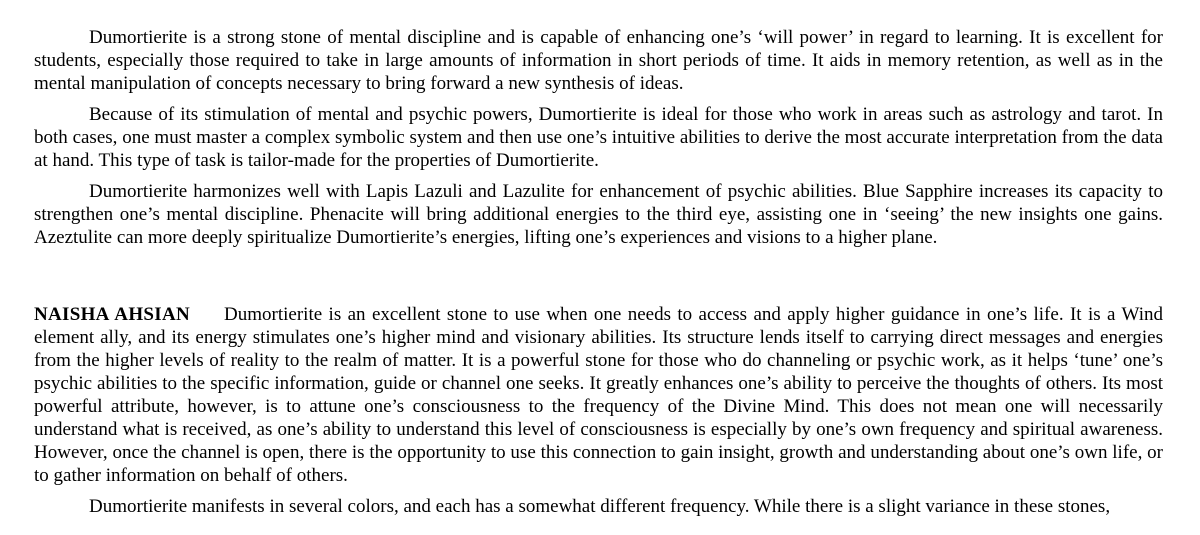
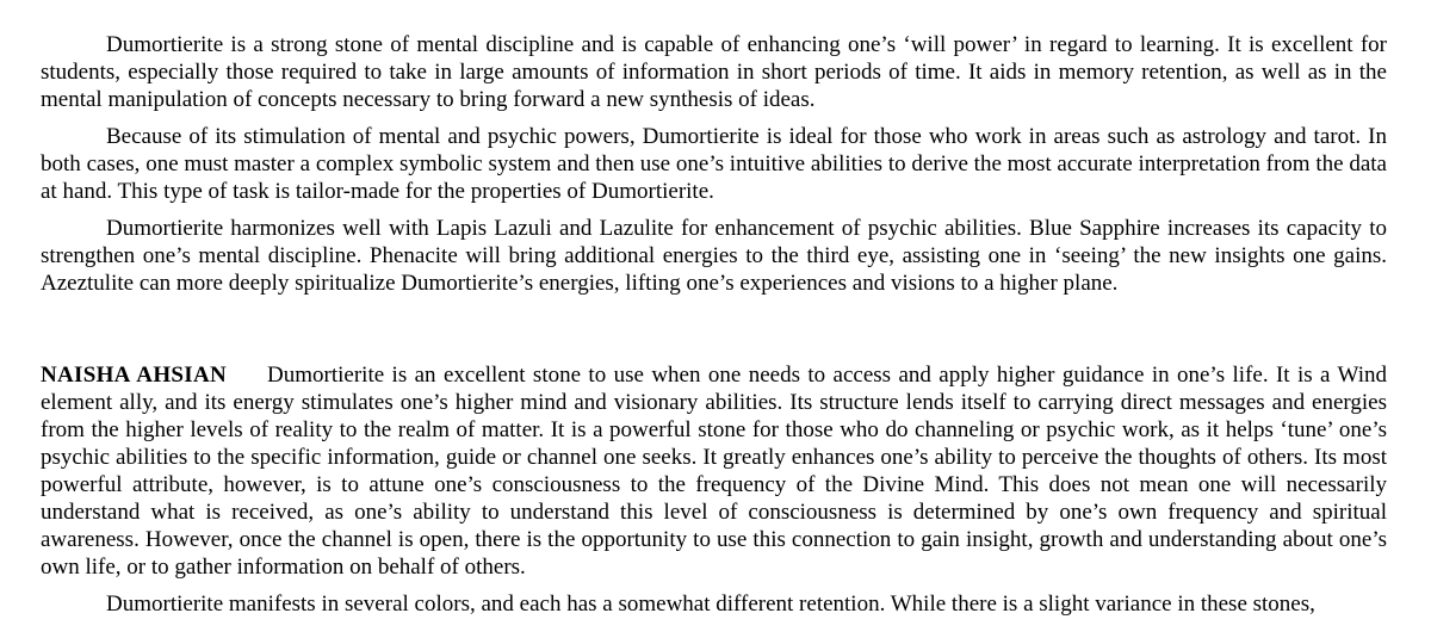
  Dumortierite is a strong stone of mental discipline and is capable of enhancing one’s ‘will power’ in regard to learning. It is excellent for students, especially those required to take in large amounts of information in short periods of time. It aids in memory retention, as well as in the mental manipulation of concepts necessary to bring forward a new synthesis of ideas.
  Because of its stimulation of mental and psychic powers, Dumortierite is ideal for those who work in areas such as astrology and tarot. In both cases, one must master a complex symbolic system and then use one’s intuitive abilities to derive the most accurate interpretation from the data at hand. This type of task is tailor-made for the properties of Dumortierite.
  Dumortierite harmonizes well with Lapis Lazuli and Lazulite for enhancement of psychic abilities. Blue Sapphire increases its capacity to strengthen one’s mental discipline. Phenacite will bring additional energies to the third eye, assisting one in ‘seeing’ the new insights one gains. Azeztulite can more deeply spiritualize Dumortierite’s energies, lifting one’s experiences and visions to a higher plane.
- NAISHA AHSIAN Dumortierite is an excellent stone to use when one needs to access and apply higher guidance in one’s life. It is a Wind element ally, and its energy stimulates one’s higher mind and visionary abilities. Its structure lends itself to carrying direct messages and energies from the higher levels of reality to the realm of matter. It is a powerful stone for those who do channeling or psychic work, as it helps ‘tune’ one’s psychic abilities to the specific information, guide or channel one seeks. It greatly enhances one’s ability to perceive the thoughts of others. Its most powerful attribute, however, is to attune one’s consciousness to the frequency of the Divine Mind. This does not mean one will necessarily understand what is received, as one’s ability to understand this level of consciousness is especially by one’s own frequency and spiritual awareness. However, once the channel is open, there is the opportunity to use this connection to gain insight, growth and understanding about one’s own life, or to gather information on behalf of others.
+ NAISHA AHSIAN Dumortierite is an excellent stone to use when one needs to access and apply higher guidance in one’s life. It is a Wind element ally, and its energy stimulates one’s higher mind and visionary abilities. Its structure lends itself to carrying direct messages and energies from the higher levels of reality to the realm of matter. It is a powerful stone for those who do channeling or psychic work, as it helps ‘tune’ one’s psychic abilities to the specific information, guide or channel one seeks. It greatly enhances one’s ability to perceive the thoughts of others. Its most powerful attribute, however, is to attune one’s consciousness to the frequency of the Divine Mind. This does not mean one will necessarily understand what is received, as one’s ability to understand this level of consciousness is determined by one’s own frequency and spiritual awareness. However, once the channel is open, there is the opportunity to use this connection to gain insight, growth and understanding about one’s own life, or to gather information on behalf of others.
- Dumortierite manifests in several colors, and each has a somewhat different frequency. While there is a slight variance in these stones,
+ Dumortierite manifests in several colors, and each has a somewhat different retention. While there is a slight variance in these stones,
